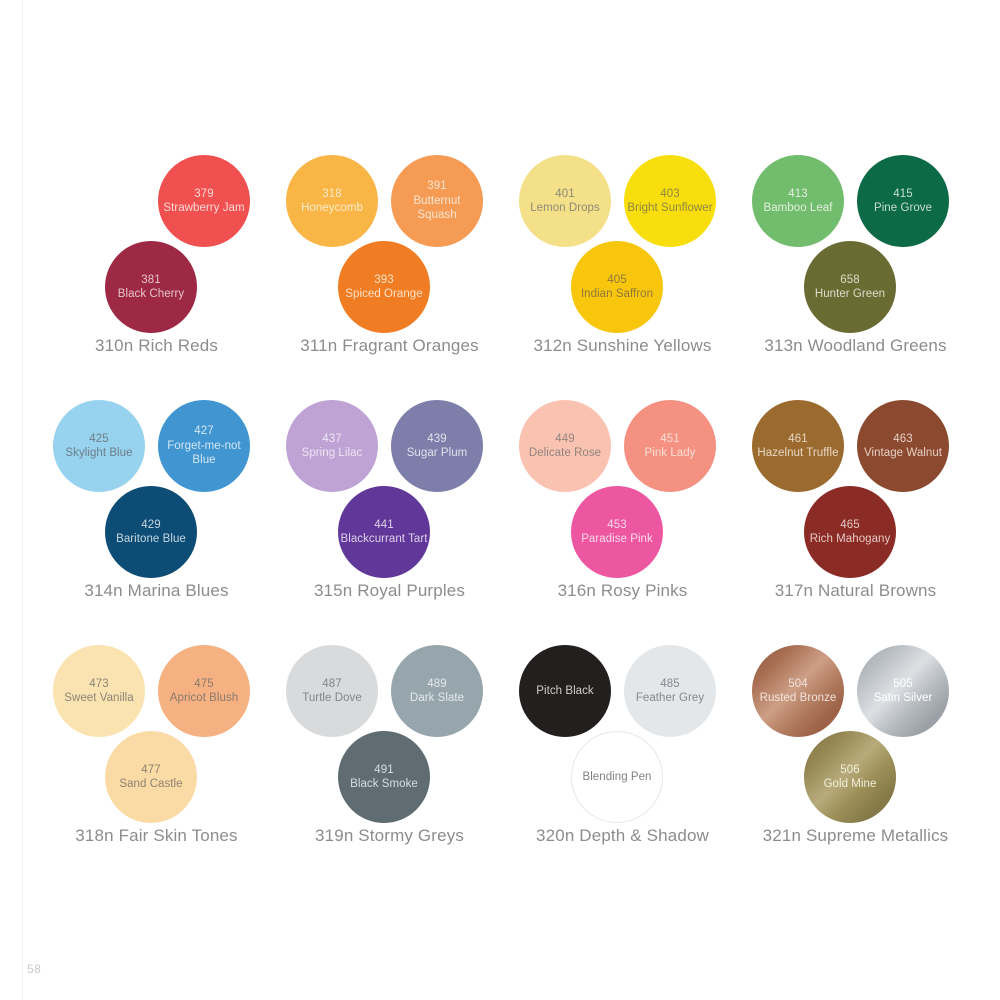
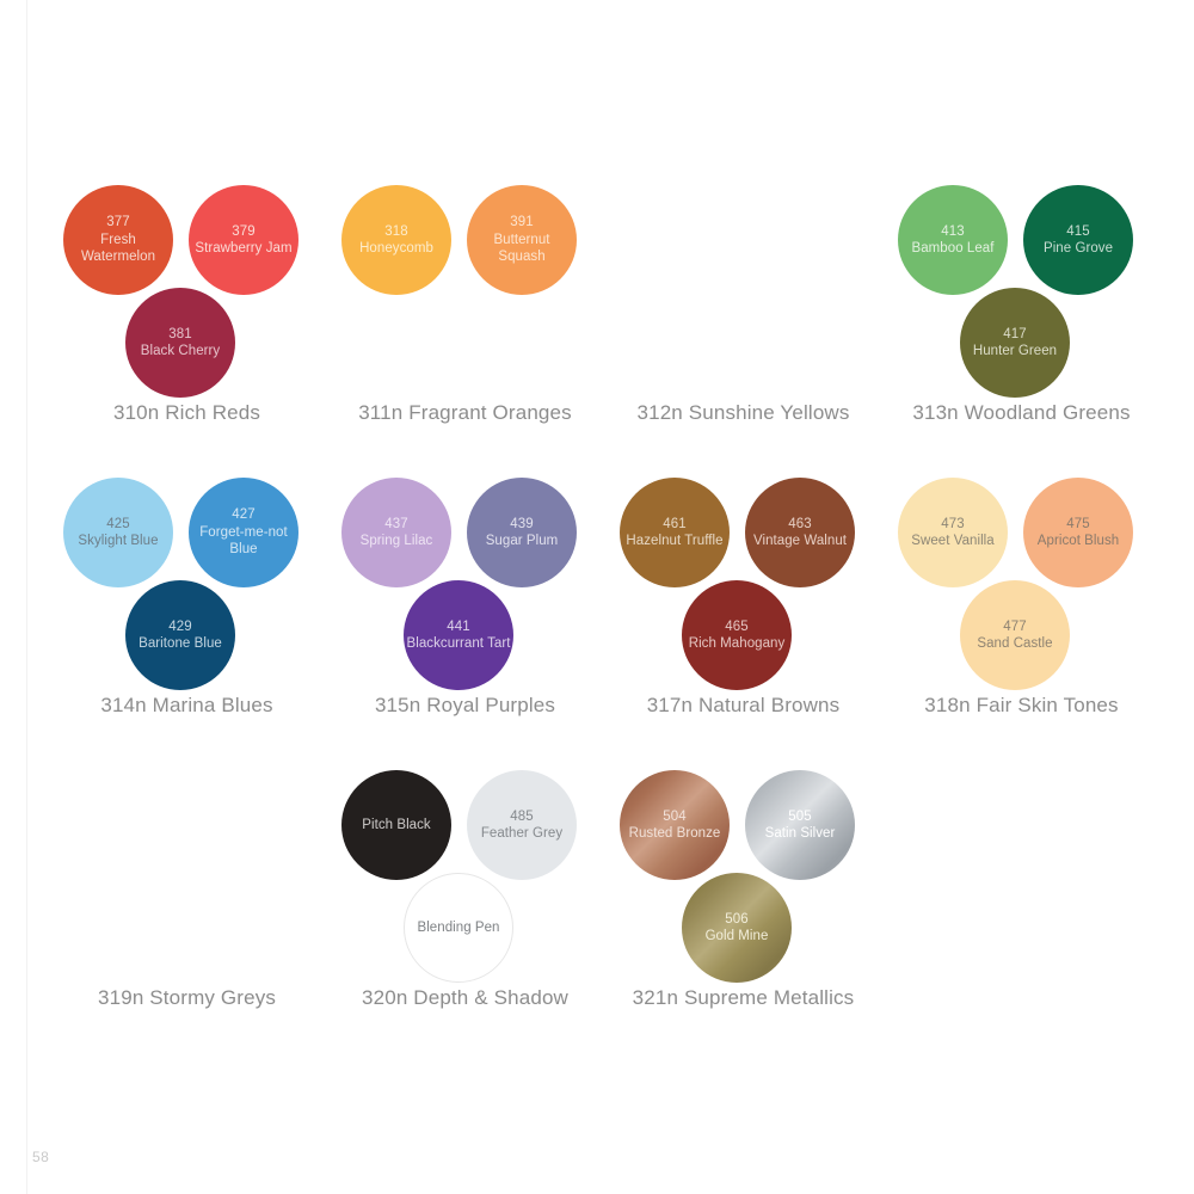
+ 377
+ Fresh Watermelon
  379
  Strawberry Jam
  381
  Black Cherry
  310n Rich Reds
  318
  Honeycomb
  391
  Butternut Squash
- 393
- Spiced Orange
  311n Fragrant Oranges
- 401
- Lemon Drops
- 403
- Bright Sunflower
- 405
- Indian Saffron
  312n Sunshine Yellows
  413
  Bamboo Leaf
  415
  Pine Grove
- 658
+ 417
  Hunter Green
  313n Woodland Greens
  425
  Skylight Blue
  427
  Forget-me-not Blue
  429
  Baritone Blue
  314n Marina Blues
  437
  Spring Lilac
  439
  Sugar Plum
  441
  Blackcurrant Tart
  315n Royal Purples
- 449
- Delicate Rose
- 451
- Pink Lady
- 453
- Paradise Pink
- 316n Rosy Pinks
  461
  Hazelnut Truffle
  463
  Vintage Walnut
  465
  Rich Mahogany
  317n Natural Browns
  473
  Sweet Vanilla
  475
  Apricot Blush
  477
  Sand Castle
  318n Fair Skin Tones
- 487
- Turtle Dove
- 489
- Dark Slate
- 491
- Black Smoke
  319n Stormy Greys
  Pitch Black
  485
  Feather Grey
  Blending Pen
  320n Depth & Shadow
  504
  Rusted Bronze
  505
  Satin Silver
  506
  Gold Mine
  321n Supreme Metallics
  58
